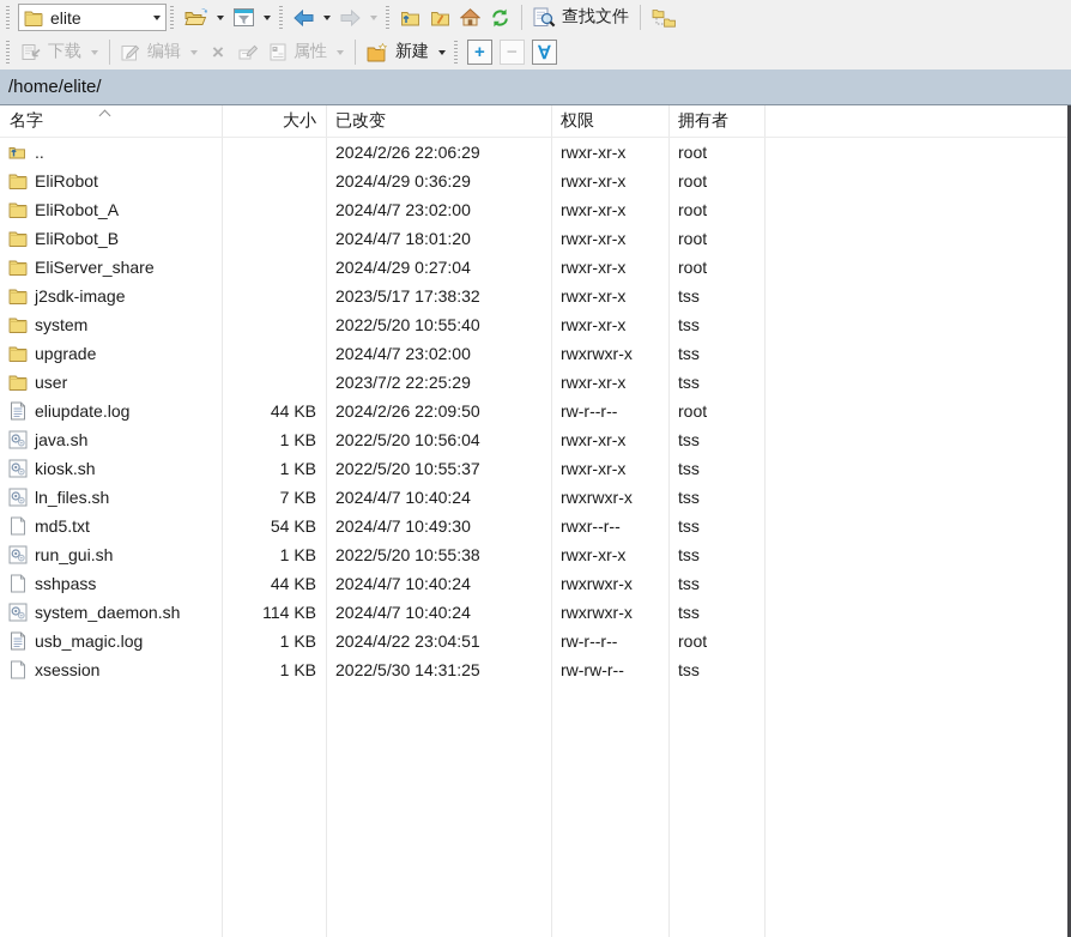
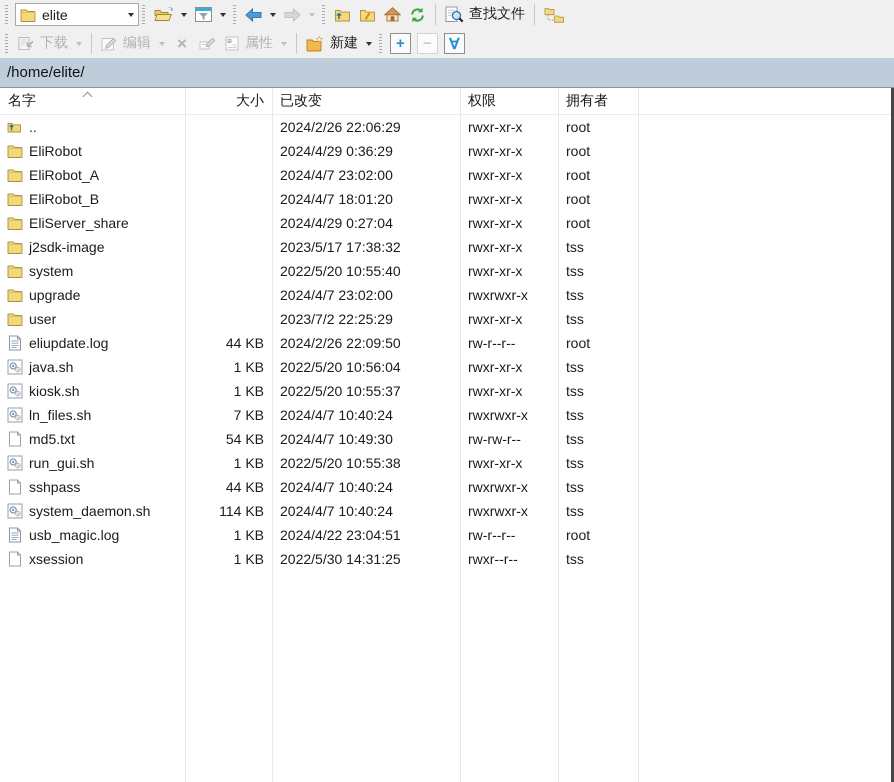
  elite
  查找文件
  下载
  编辑
  ×
  属性
  新建
  +
  −
  ∀
  /home/elite/
  名字
  大小
  已改变
  权限
  拥有者
  ..
  2024/2/26 22:06:29
  rwxr-xr-x
  root
  EliRobot
  2024/4/29 0:36:29
  rwxr-xr-x
  root
  EliRobot_A
  2024/4/7 23:02:00
  rwxr-xr-x
  root
  EliRobot_B
  2024/4/7 18:01:20
  rwxr-xr-x
  root
  EliServer_share
  2024/4/29 0:27:04
  rwxr-xr-x
  root
  j2sdk-image
  2023/5/17 17:38:32
  rwxr-xr-x
  tss
  system
  2022/5/20 10:55:40
  rwxr-xr-x
  tss
  upgrade
  2024/4/7 23:02:00
  rwxrwxr-x
  tss
  user
  2023/7/2 22:25:29
  rwxr-xr-x
  tss
  eliupdate.log
  44 KB
  2024/2/26 22:09:50
  rw-r--r--
  root
  java.sh
  1 KB
  2022/5/20 10:56:04
  rwxr-xr-x
  tss
  kiosk.sh
  1 KB
  2022/5/20 10:55:37
  rwxr-xr-x
  tss
  ln_files.sh
  7 KB
  2024/4/7 10:40:24
  rwxrwxr-x
  tss
  md5.txt
  54 KB
  2024/4/7 10:49:30
- rwxr--r--
+ rw-rw-r--
  tss
  run_gui.sh
  1 KB
  2022/5/20 10:55:38
  rwxr-xr-x
  tss
  sshpass
  44 KB
  2024/4/7 10:40:24
  rwxrwxr-x
  tss
  system_daemon.sh
  114 KB
  2024/4/7 10:40:24
  rwxrwxr-x
  tss
  usb_magic.log
  1 KB
  2024/4/22 23:04:51
  rw-r--r--
  root
  xsession
  1 KB
  2022/5/30 14:31:25
- rw-rw-r--
+ rwxr--r--
  tss
